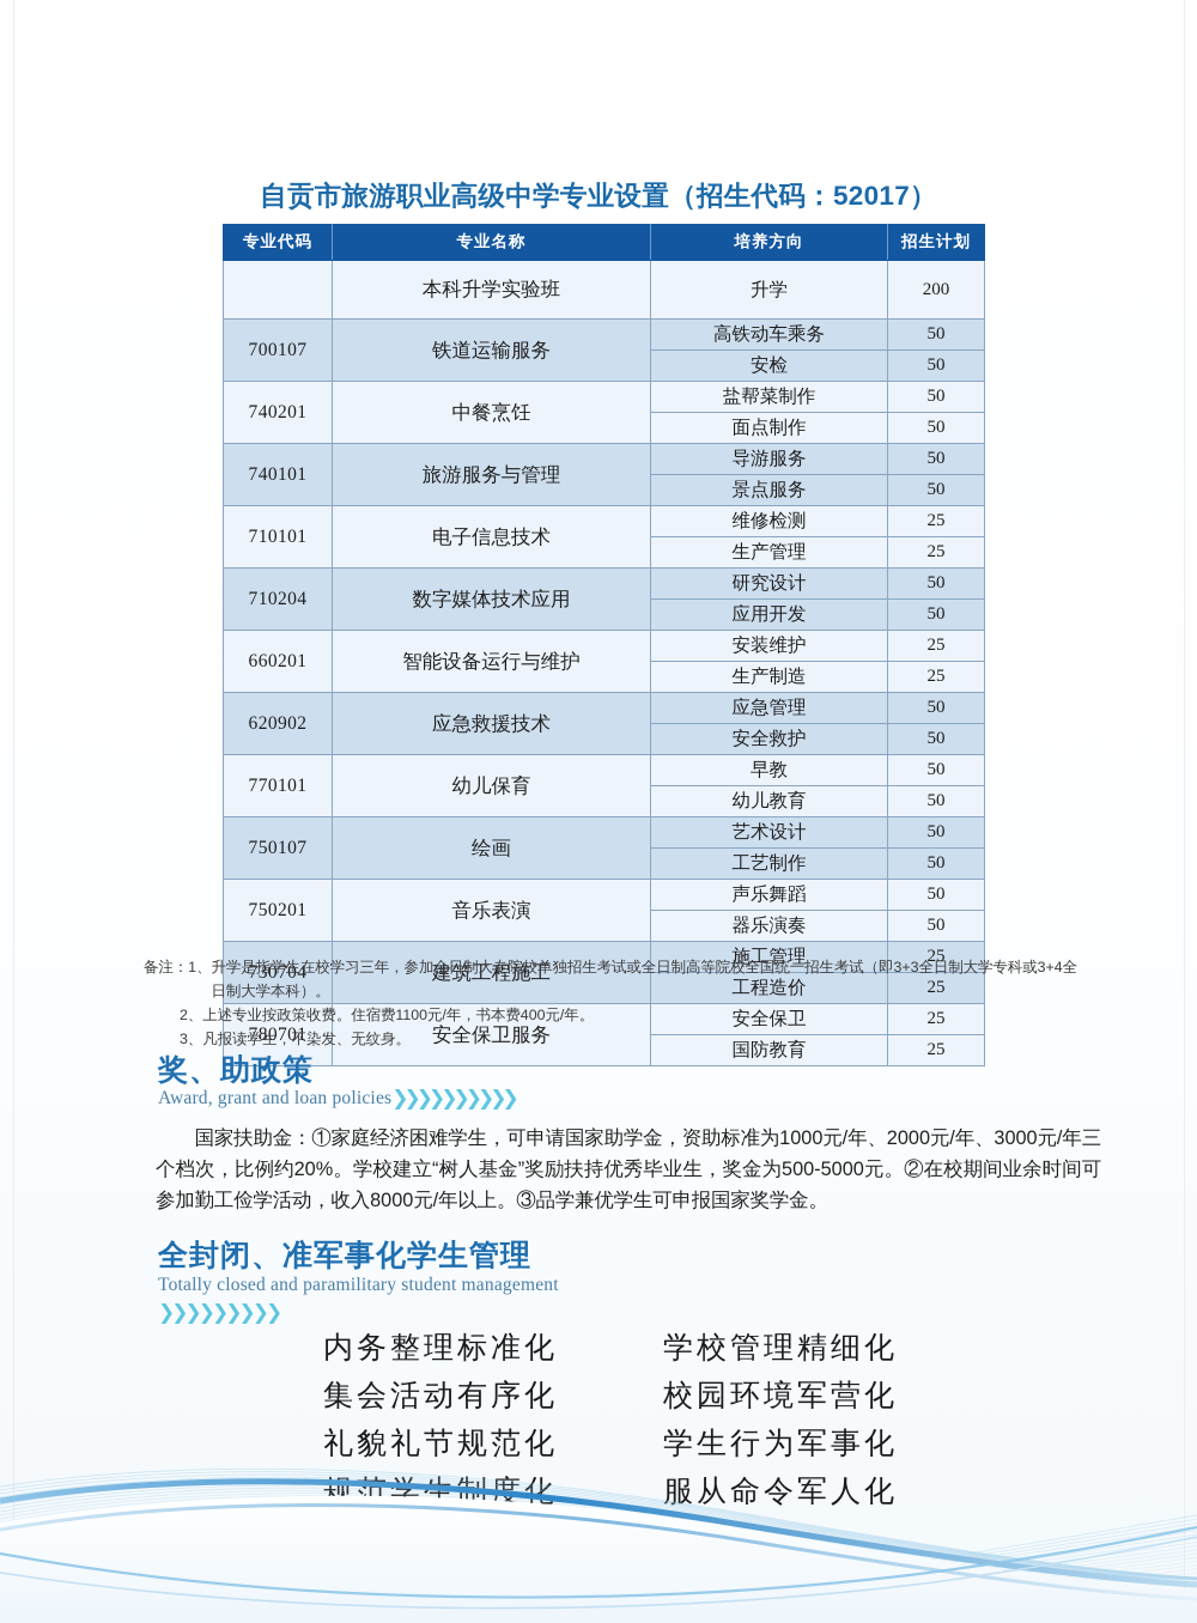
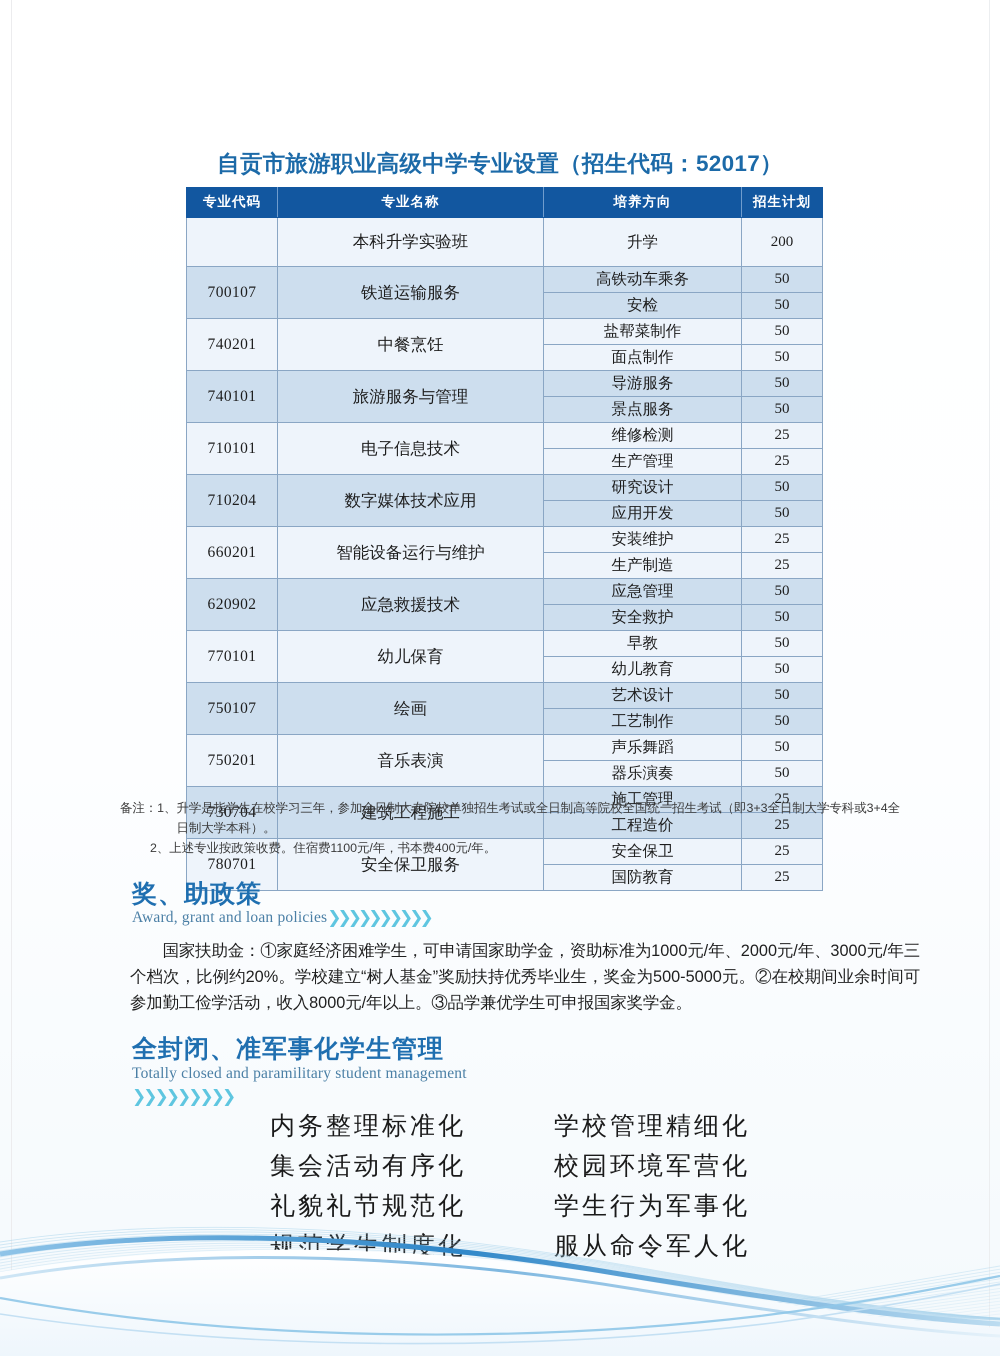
  自贡市旅游职业高级中学专业设置（招生代码：52017）
  专业代码	专业名称	培养方向	招生计划
  	本科升学实验班	升学	200
  700107	铁道运输服务	高铁动车乘务	50
  安检	50
  740201	中餐烹饪	盐帮菜制作	50
  面点制作	50
  740101	旅游服务与管理	导游服务	50
  景点服务	50
  710101	电子信息技术	维修检测	25
  生产管理	25
  710204	数字媒体技术应用	研究设计	50
  应用开发	50
  660201	智能设备运行与维护	安装维护	25
  生产制造	25
  620902	应急救援技术	应急管理	50
  安全救护	50
  770101	幼儿保育	早教	50
  幼儿教育	50
  750107	绘画	艺术设计	50
  工艺制作	50
  750201	音乐表演	声乐舞蹈	50
  器乐演奏	50
  730704	建筑工程施工	施工管理	25
  工程造价	25
  780701	安全保卫服务	安全保卫	25
  国防教育	25
  备注：
  1、
  升学是指学生在校学习三年，参加全日制大专院校单独招生考试或全日制高等院校全国统一招生考试（即3+3全日制大学专科或3+4全日制大学本科）。
  2、
  上述专业按政策收费。住宿费1100元/年，书本费400元/年。
- 3、
- 凡报读学生，不染发、无纹身。
  奖、助政策
  Award, grant and loan policies❯❯❯❯❯❯❯❯❯❯
  国家扶助金：①家庭经济困难学生，可申请国家助学金，资助标准为1000元/年、2000元/年、3000元/年三个档次，比例约20%。学校建立“树人基金”奖励扶持优秀毕业生，奖金为500-5000元。②在校期间业余时间可参加勤工俭学活动，收入8000元/年以上。③品学兼优学生可申报国家奖学金。
  全封闭、准军事化学生管理
  Totally closed and paramilitary student management
  ❯❯❯❯❯❯❯❯❯
  内务整理标准化
  学校管理精细化
  集会活动有序化
  校园环境军营化
  礼貌礼节规范化
  学生行为军事化
  规范学生化
  服从命令军人化
